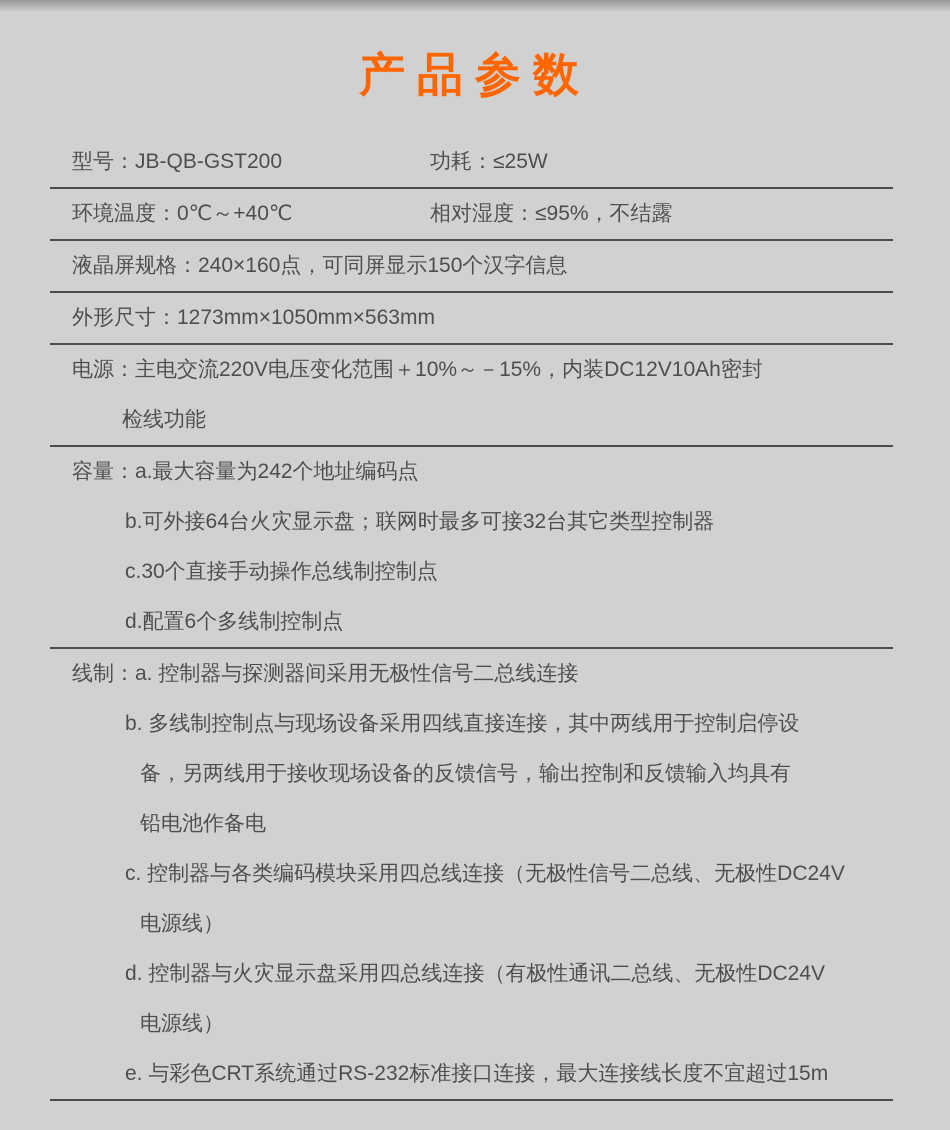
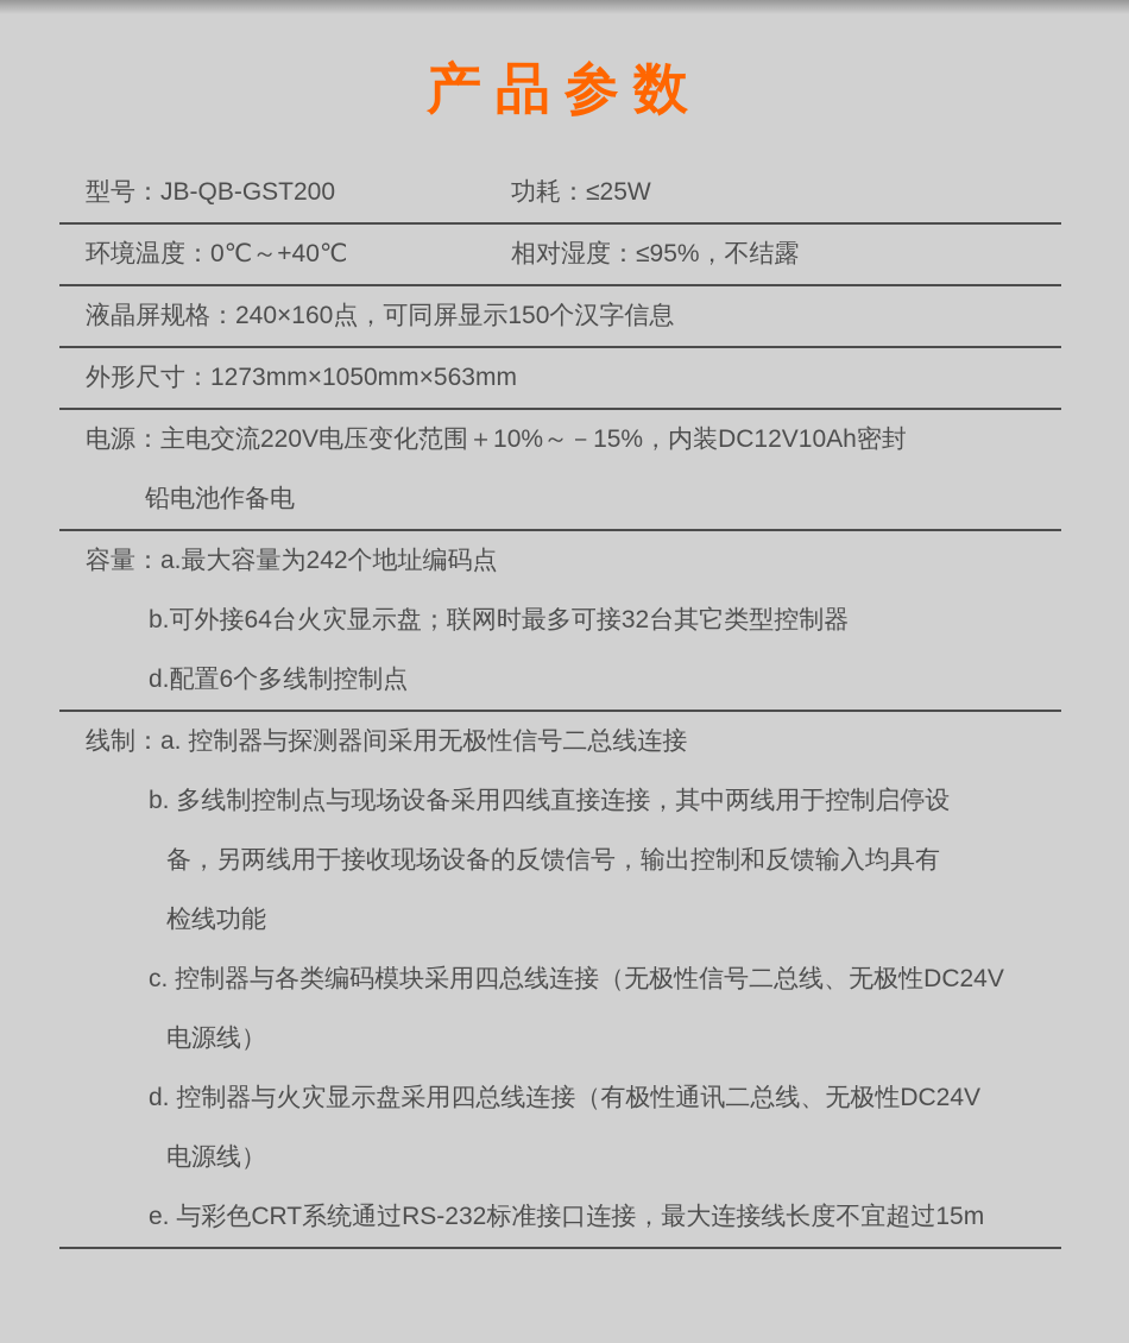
  产品参数
  型号：JB-QB-GST200
  功耗：≤25W
  环境温度：0℃～+40℃
  相对湿度：≤95%，不结露
  液晶屏规格：240×160点，可同屏显示150个汉字信息
  外形尺寸：1273mm×1050mm×563mm
  电源：主电交流220V电压变化范围＋10%～－15%，内装DC12V10Ah密封
- 检线功能
+ 铅电池作备电
  容量：a.最大容量为242个地址编码点
  b.可外接64台火灾显示盘；联网时最多可接32台其它类型控制器
- c.30个直接手动操作总线制控制点
  d.配置6个多线制控制点
  线制：a. 控制器与探测器间采用无极性信号二总线连接
  b. 多线制控制点与现场设备采用四线直接连接，其中两线用于控制启停设
  备，另两线用于接收现场设备的反馈信号，输出控制和反馈输入均具有
- 铅电池作备电
+ 检线功能
  c. 控制器与各类编码模块采用四总线连接（无极性信号二总线、无极性DC24V
  电源线）
  d. 控制器与火灾显示盘采用四总线连接（有极性通讯二总线、无极性DC24V
  电源线）
  e. 与彩色CRT系统通过RS-232标准接口连接，最大连接线长度不宜超过15m
